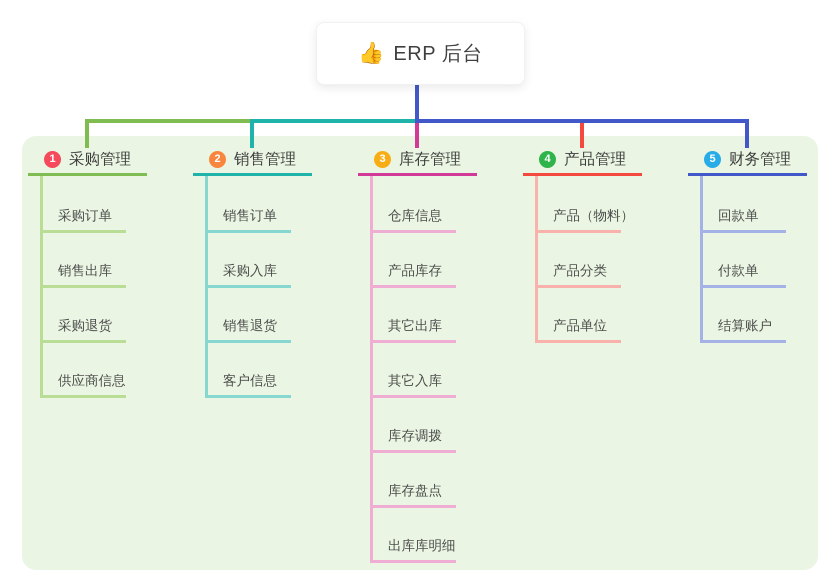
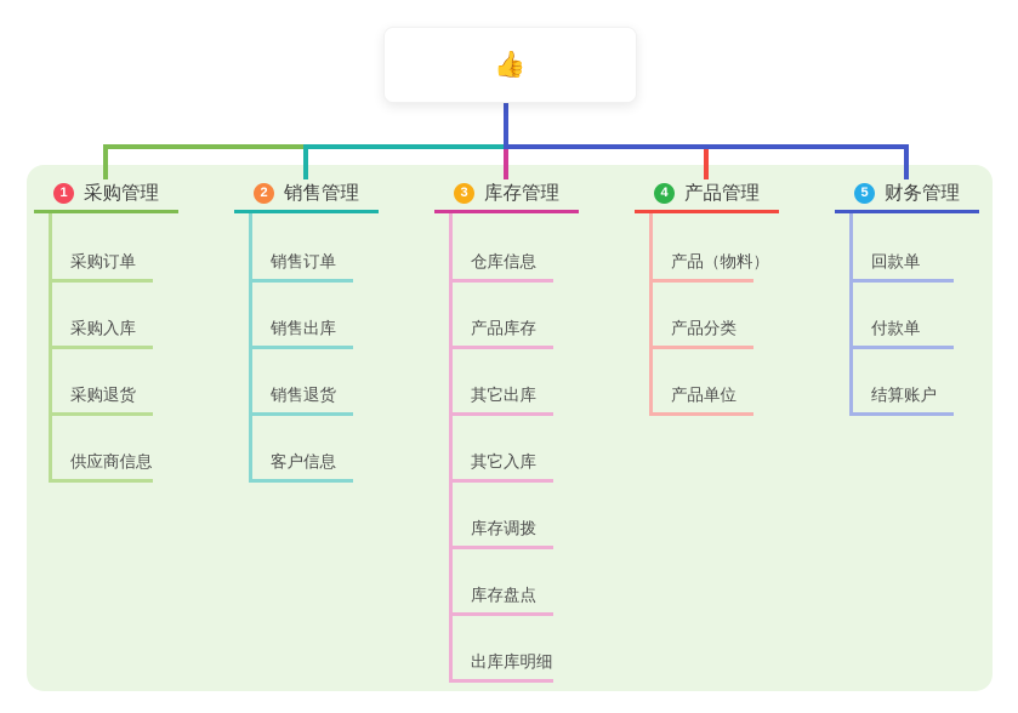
  👍
- ERP 后台
  1
  采购管理
  采购订单
- 销售出库
+ 采购入库
  采购退货
  供应商信息
  2
  销售管理
  销售订单
- 采购入库
+ 销售出库
  销售退货
  客户信息
  3
  库存管理
  仓库信息
  产品库存
  其它出库
  其它入库
  库存调拨
  库存盘点
  出库库明细
  4
  产品管理
  产品（物料）
  产品分类
  产品单位
  5
  财务管理
  回款单
  付款单
  结算账户
